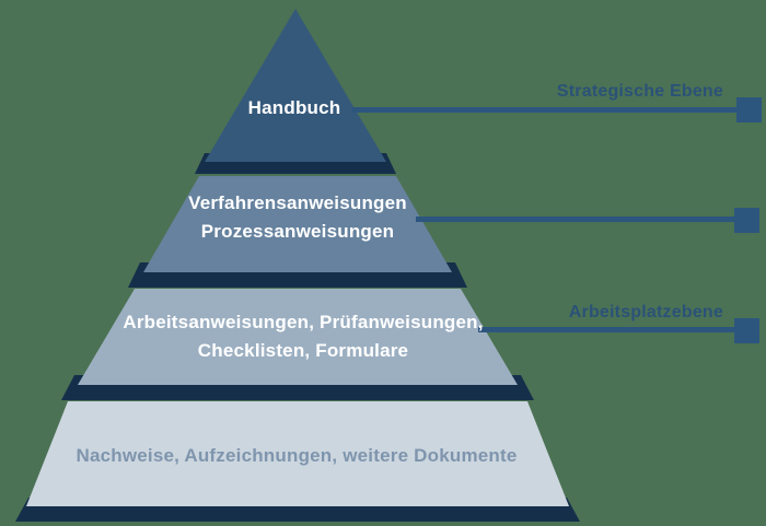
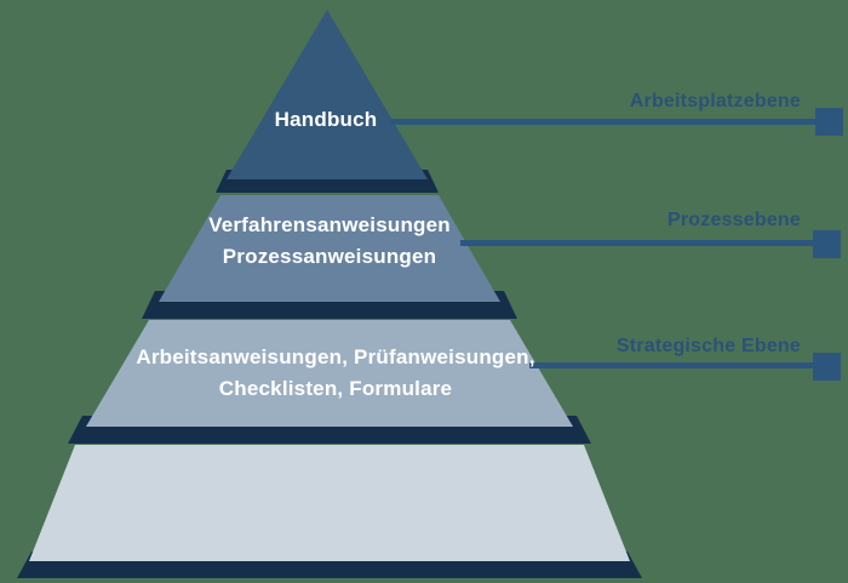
  Handbuch
  Verfahrensanweisungen
  Prozessanweisungen
  Arbeitsanweisungen, Prüfanweisungen,
  Checklisten, Formulare
- Nachweise, Aufzeichnungen, weitere Dokumente
- Strategische Ebene
+ Arbeitsplatzebene
+ Prozessebene
- Arbeitsplatzebene
+ Strategische Ebene
